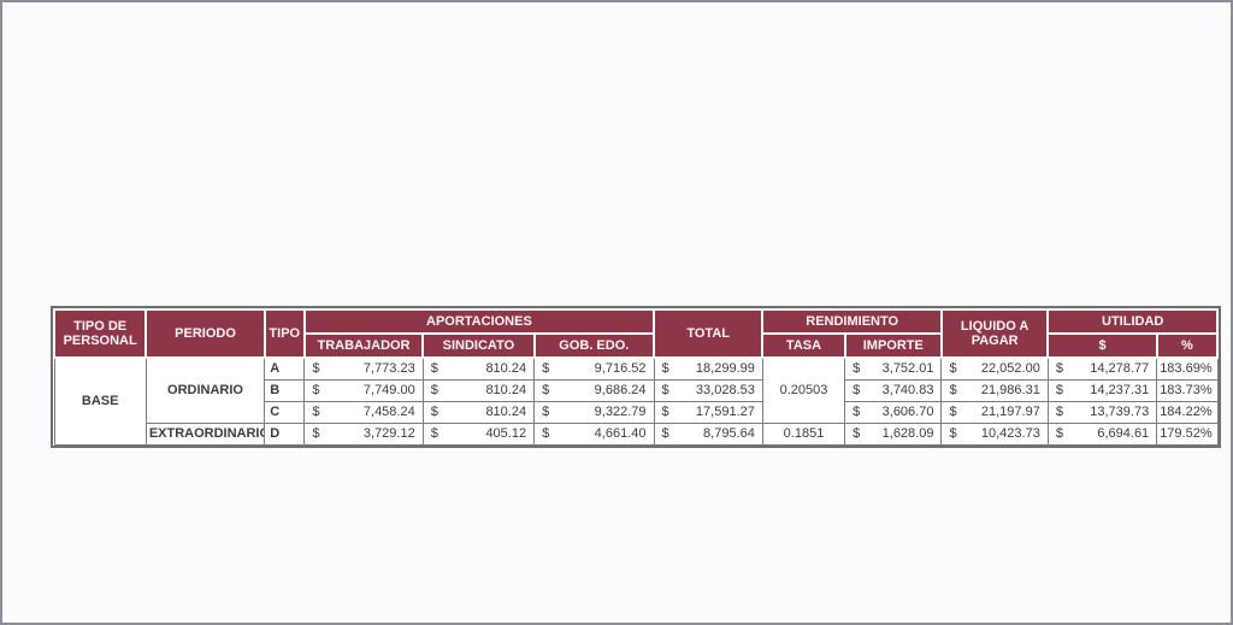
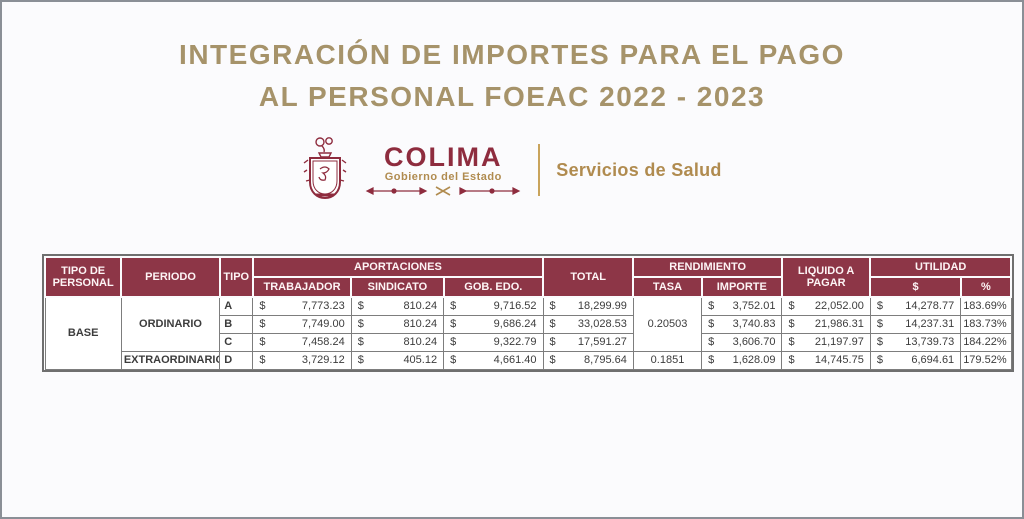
+ INTEGRACIÓN DE IMPORTES PARA EL PAGO
+ AL PERSONAL FOEAC 2022 - 2023
+ COLIMA
+ Gobierno del Estado
+ Servicios de Salud
  TIPO DE PERSONAL	PERIODO	TIPO	APORTACIONES	TOTAL	RENDIMIENTO	LIQUIDO A PAGAR	UTILIDAD
  TRABAJADOR	SINDICATO	GOB. EDO.	TASA	IMPORTE	$	%
  BASE	ORDINARIO	A	$ 7,773.23	$ 810.24	$ 9,716.52	$ 18,299.99	0.20503	$ 3,752.01	$ 22,052.00	$ 14,278.77	183.69%
  B	$ 7,749.00	$ 810.24	$ 9,686.24	$ 33,028.53	$ 3,740.83	$ 21,986.31	$ 14,237.31	183.73%
  C	$ 7,458.24	$ 810.24	$ 9,322.79	$ 17,591.27	$ 3,606.70	$ 21,197.97	$ 13,739.73	184.22%
- EXTRAORDINARI	D	$ 3,729.12	$ 405.12	$ 4,661.40	$ 8,795.64	0.1851	$ 1,628.09	$ 10,423.73	$ 6,694.61	179.52%
+ EXTRAORDINARI	D	$ 3,729.12	$ 405.12	$ 4,661.40	$ 8,795.64	0.1851	$ 1,628.09	$ 14,745.75	$ 6,694.61	179.52%
